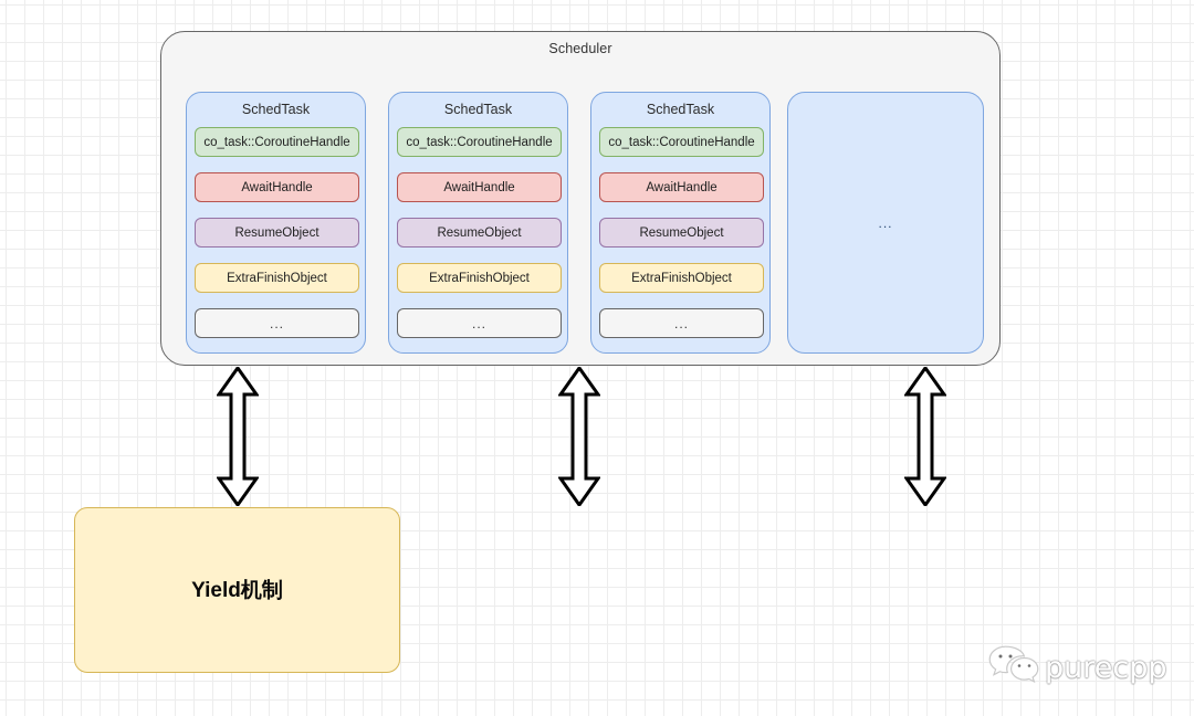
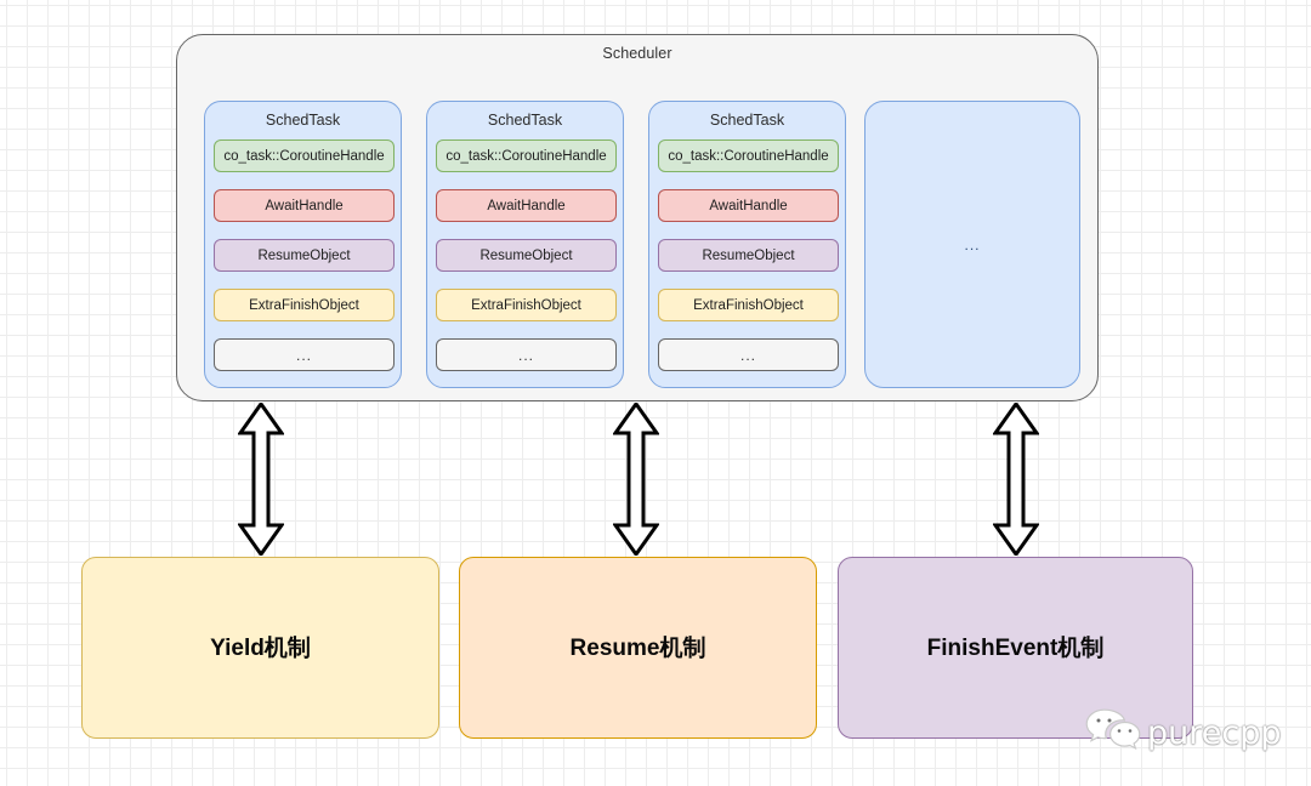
  Scheduler
  SchedTask
  co_task::CoroutineHandle
  AwaitHandle
  ResumeObject
  ExtraFinishObject
  ...
  SchedTask
  co_task::CoroutineHandle
  AwaitHandle
  ResumeObject
  ExtraFinishObject
  ...
  SchedTask
  co_task::CoroutineHandle
  AwaitHandle
  ResumeObject
  ExtraFinishObject
  ...
  ...
  Yield机制
+ Resume机制
+ FinishEvent机制
  purecpp
